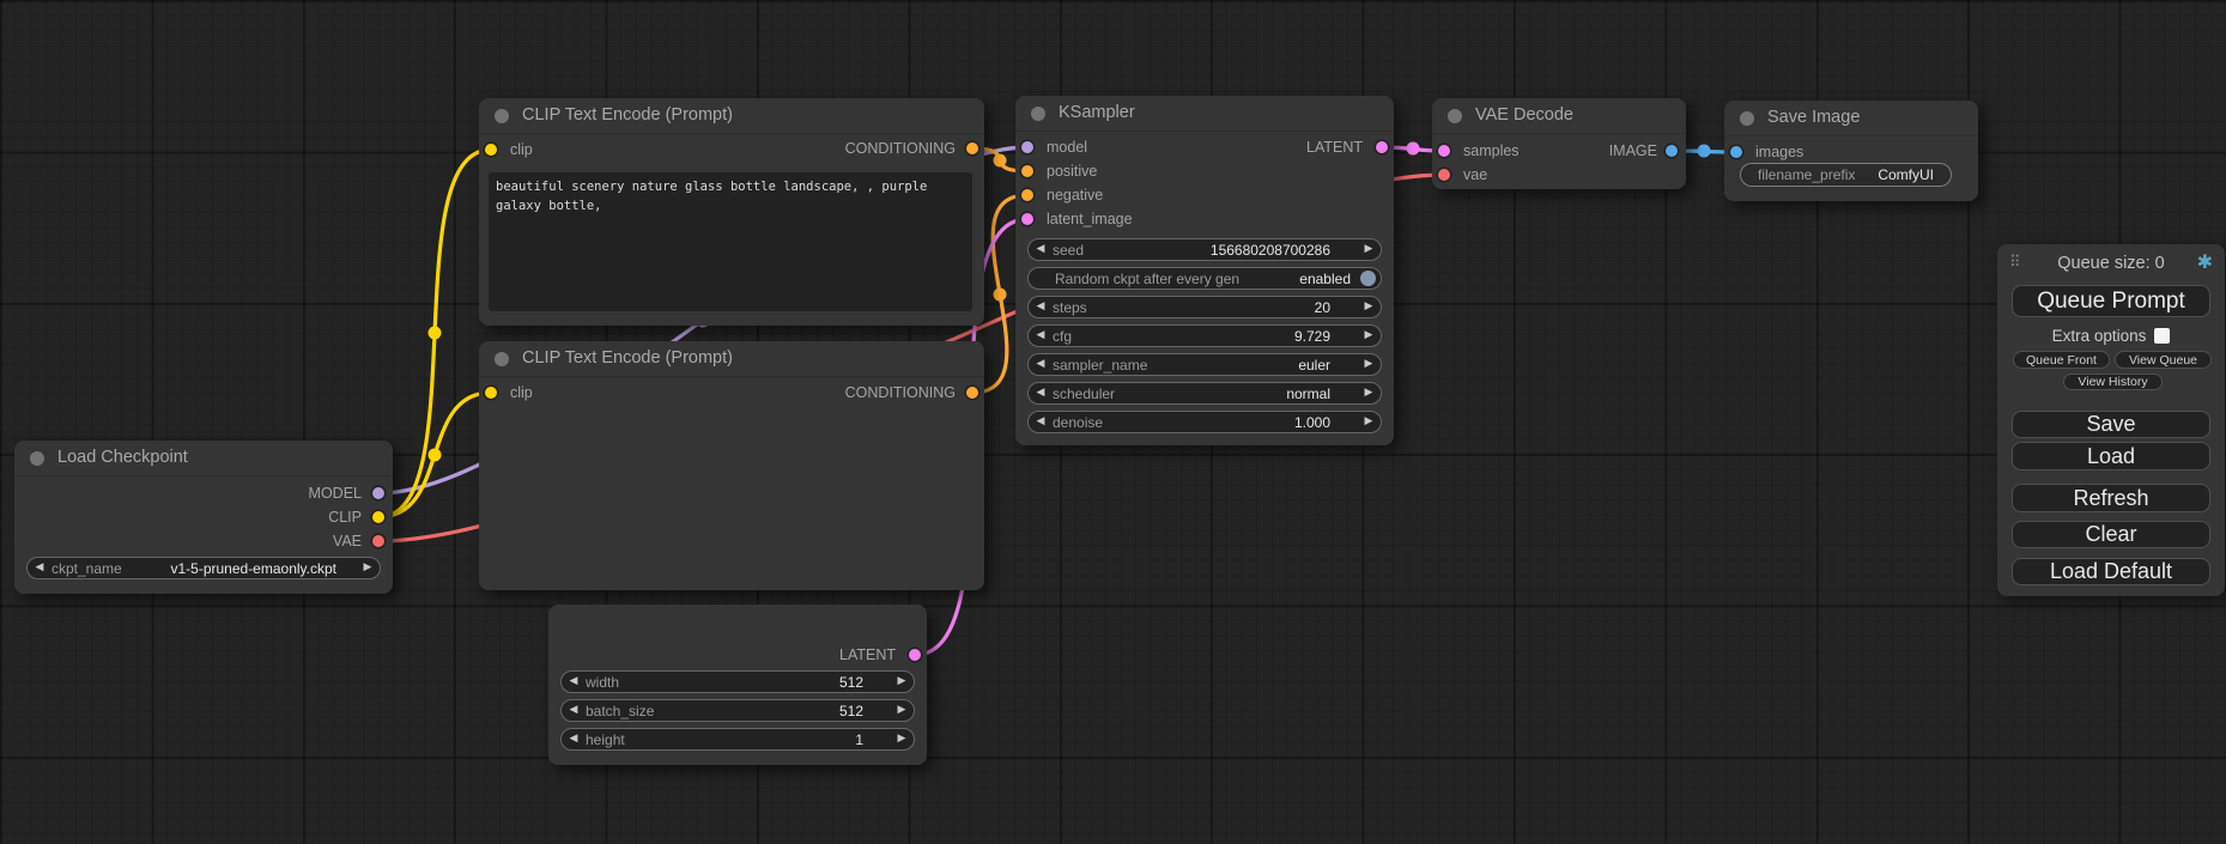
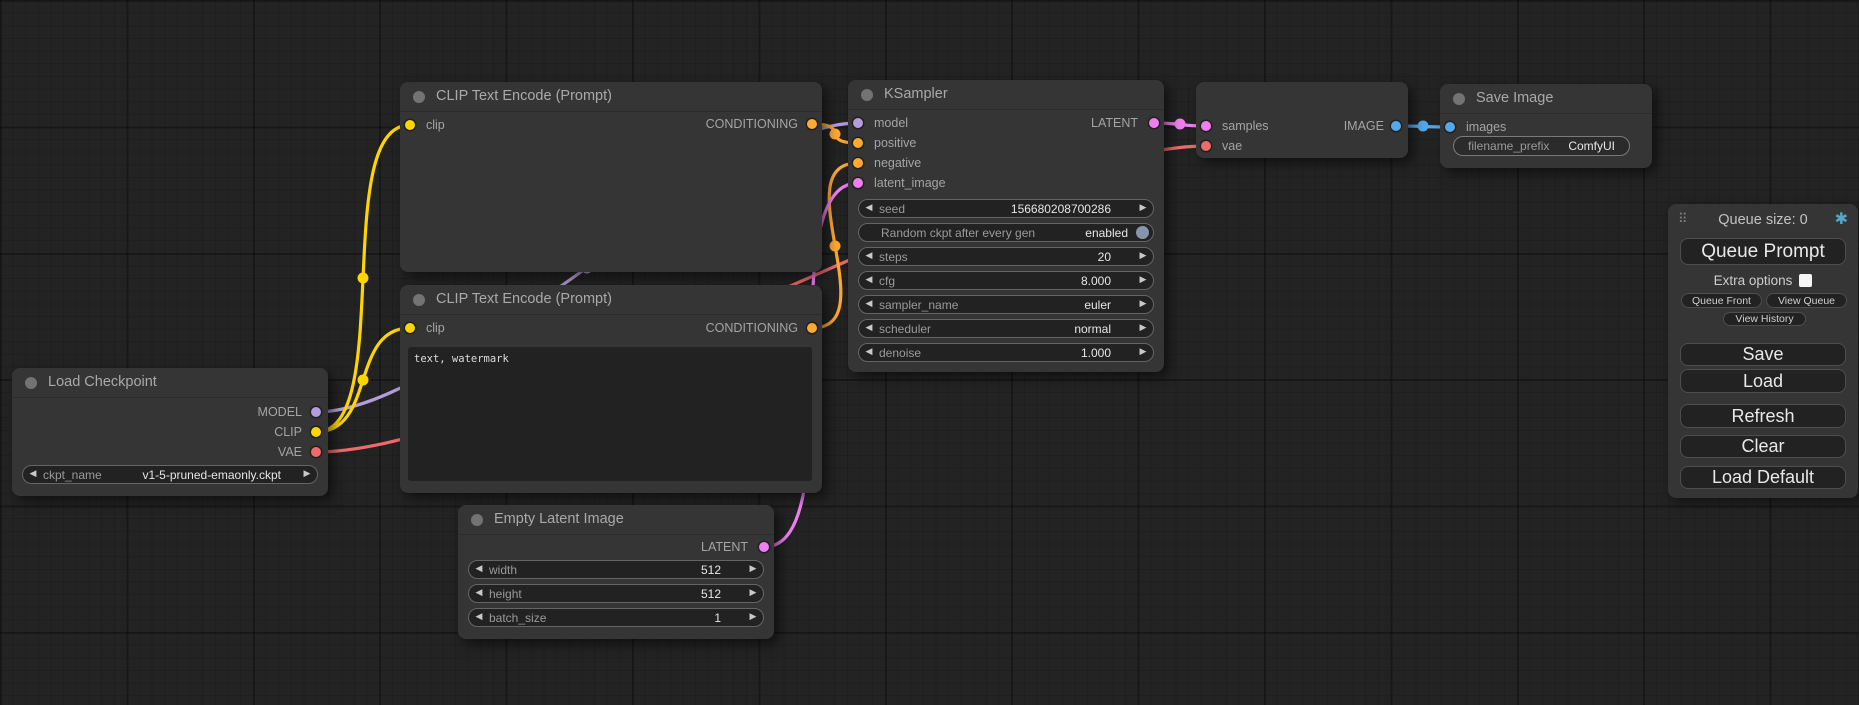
  Load Checkpoint
  MODEL
  CLIP
  VAE
  ◀
  ckpt_name
  v1-5-pruned-emaonly.ckpt
  ▶
  CLIP Text Encode (Prompt)
  clip
  CONDITIONING
- beautiful scenery nature glass bottle landscape, , purple galaxy bottle,
  CLIP Text Encode (Prompt)
  clip
  CONDITIONING
+ text, watermark
+ Empty Latent Image
  LATENT
  ◀
  width
  512
  ▶
  ◀
- batch_size
+ height
  512
  ▶
  ◀
- height
+ batch_size
  1
  ▶
  KSampler
  model
  positive
  negative
  latent_image
  LATENT
  ◀
  seed
  156680208700286
  ▶
  Random ckpt after every gen
  enabled
  ◀
  steps
  20
  ▶
  ◀
  cfg
- 9.729
+ 8.000
  ▶
  ◀
  sampler_name
  euler
  ▶
  ◀
  scheduler
  normal
  ▶
  ◀
  denoise
  1.000
  ▶
- VAE Decode
  samples
  vae
  IMAGE
  Save Image
  images
  filename_prefix
  ComfyUI
  ⠿
  Queue size: 0
  ✱
  Queue Prompt
  Extra options
  Queue Front
  View Queue
  View History
  Save
  Load
  Refresh
  Clear
  Load Default
